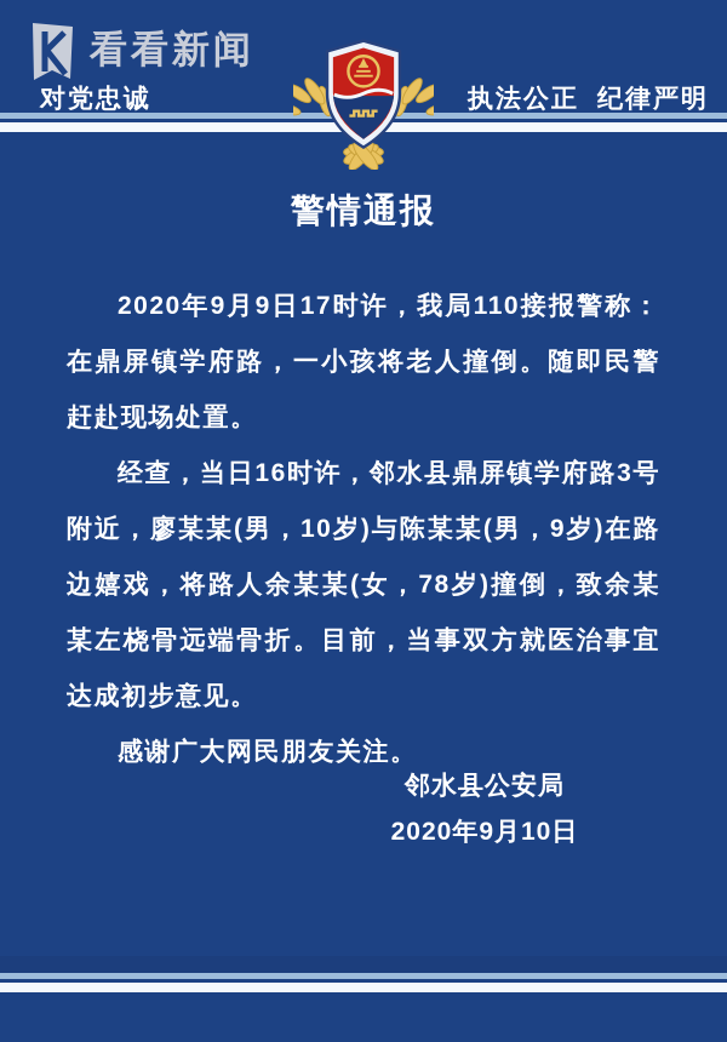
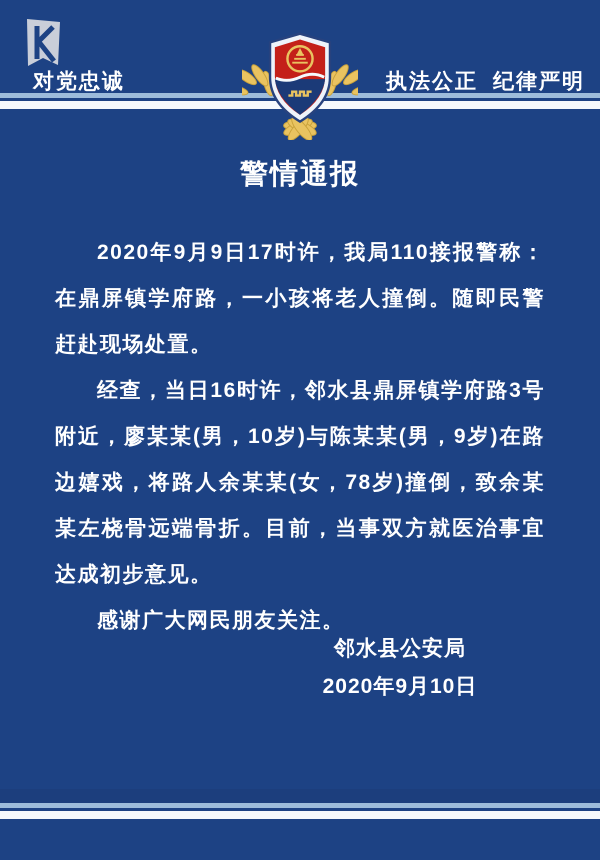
- 看看新闻
  对党忠诚
  执法公正
  纪律严明
  警情通报
  2020年9月9日17时许，我局110接报警称：在鼎屏镇学府路，一小孩将老人撞倒。随即民警赶赴现场处置。
  经查，当日16时许，邻水县鼎屏镇学府路3号附近，廖某某(男，10岁)与陈某某(男，9岁)在路边嬉戏，将路人余某某(女，78岁)撞倒，致余某某左桡骨远端骨折。目前，当事双方就医治事宜达成初步意见。
  感谢广大网民朋友关注。
  邻水县公安局
  2020年9月10日
